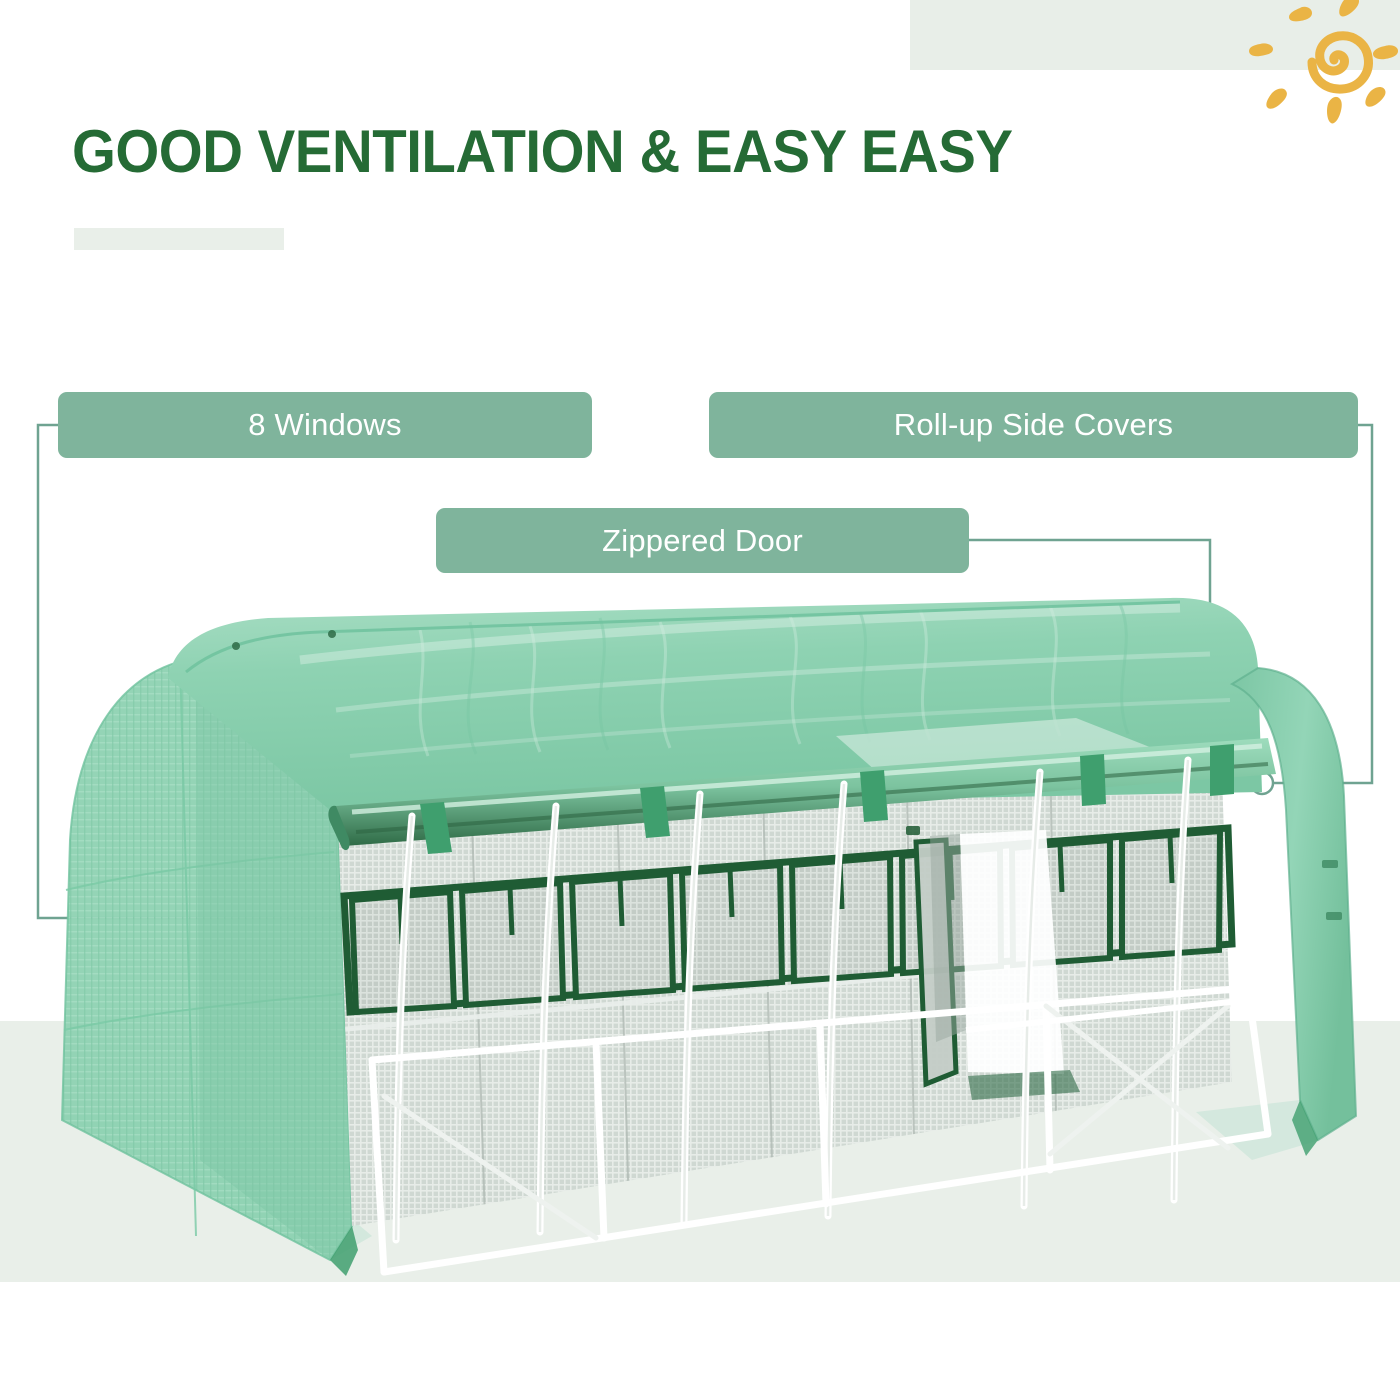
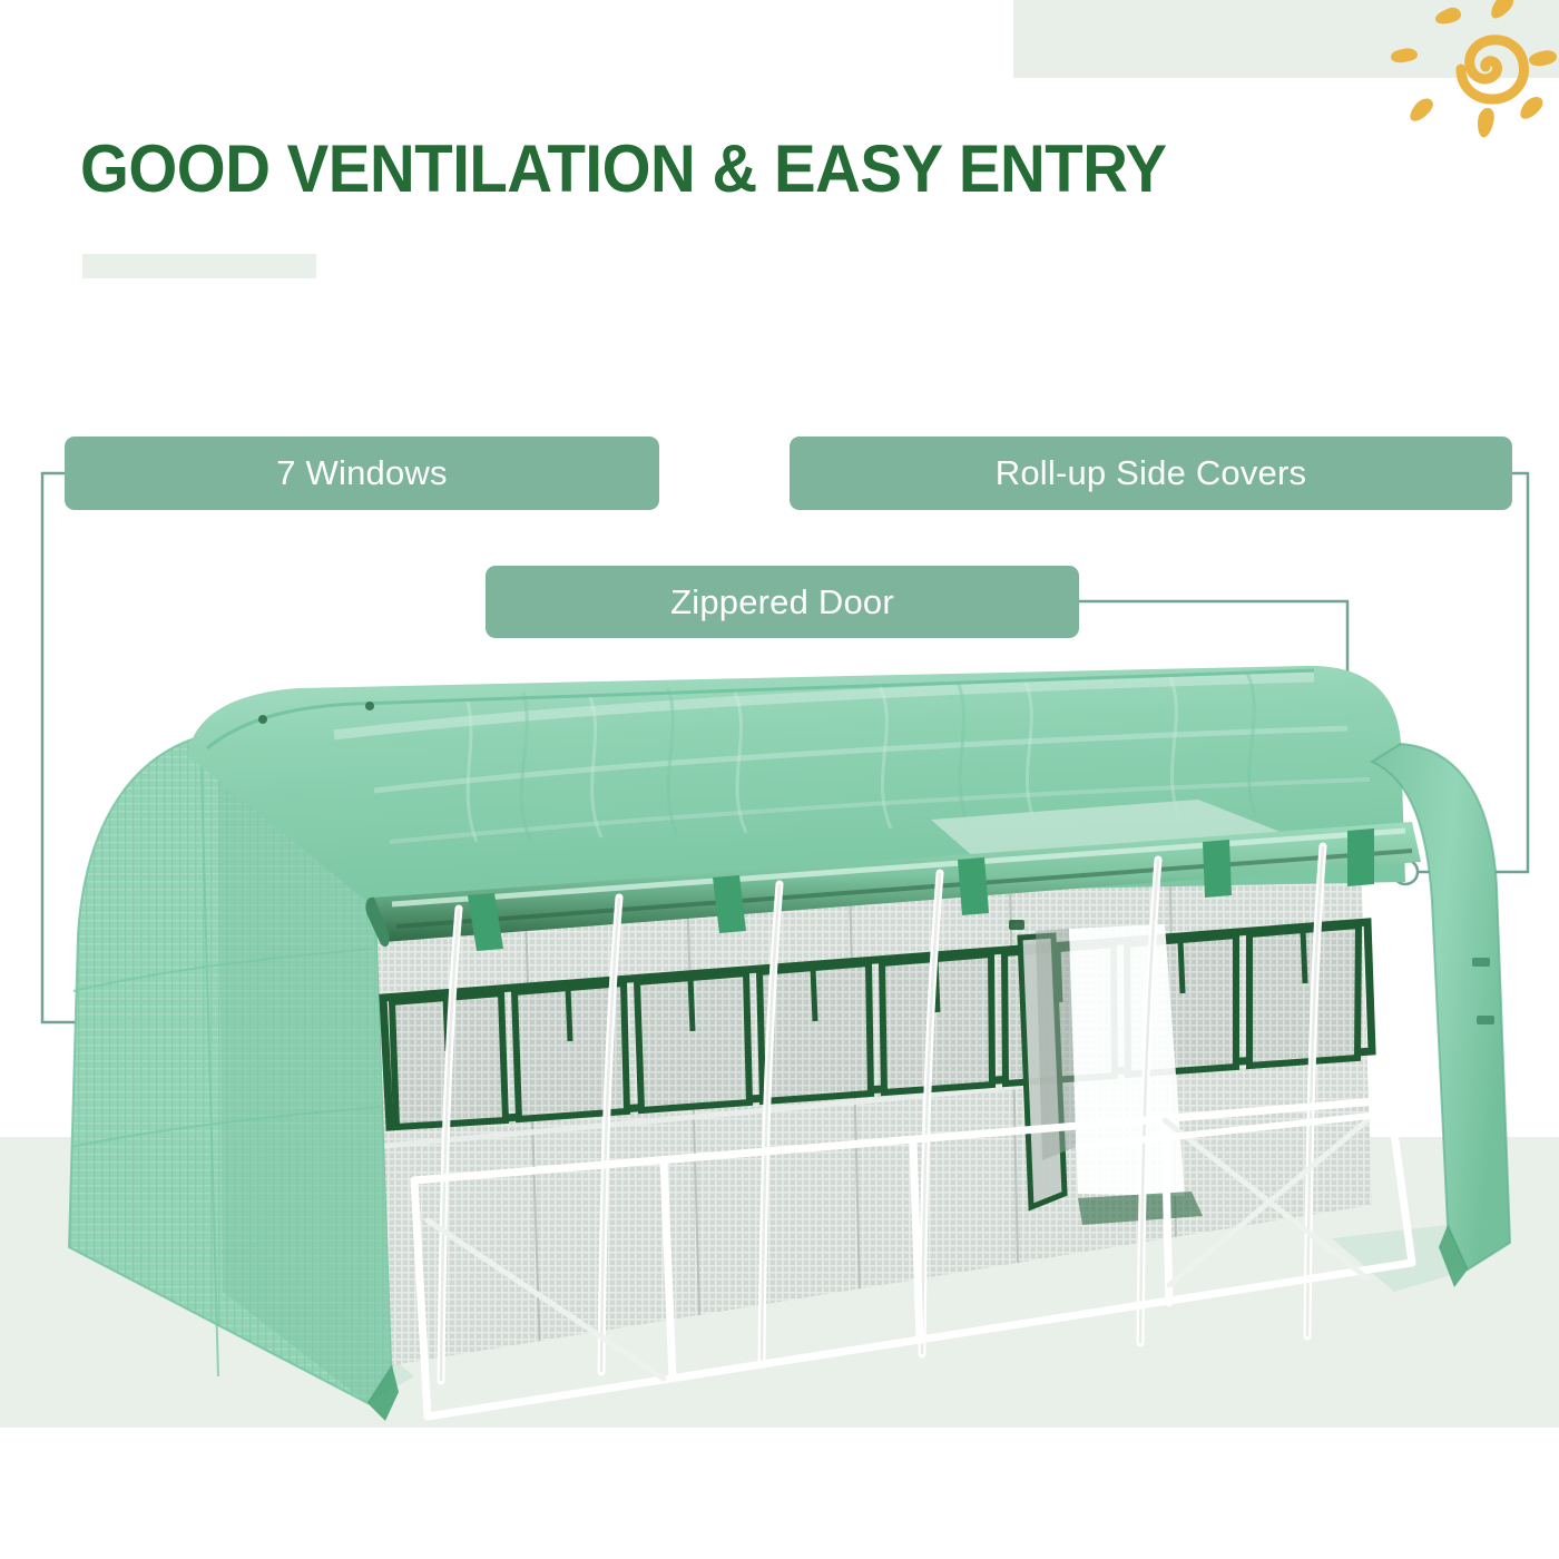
- GOOD VENTILATION & EASY EASY
+ GOOD VENTILATION & EASY ENTRY
- 8 Windows
+ 7 Windows
  Roll-up Side Covers
  Zippered Door
